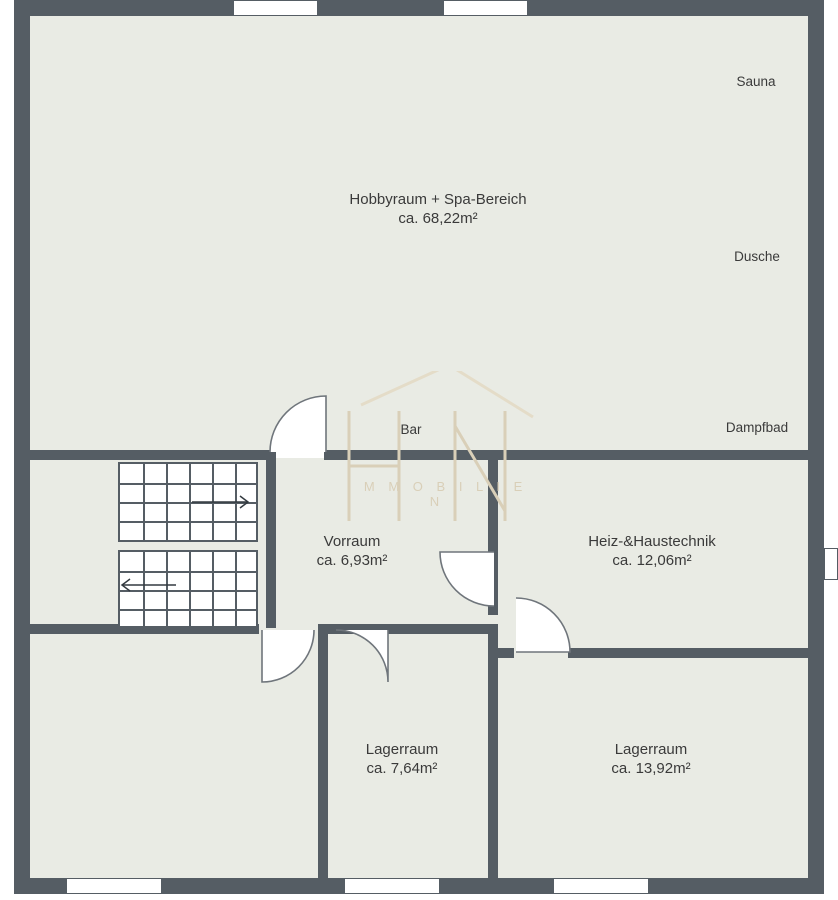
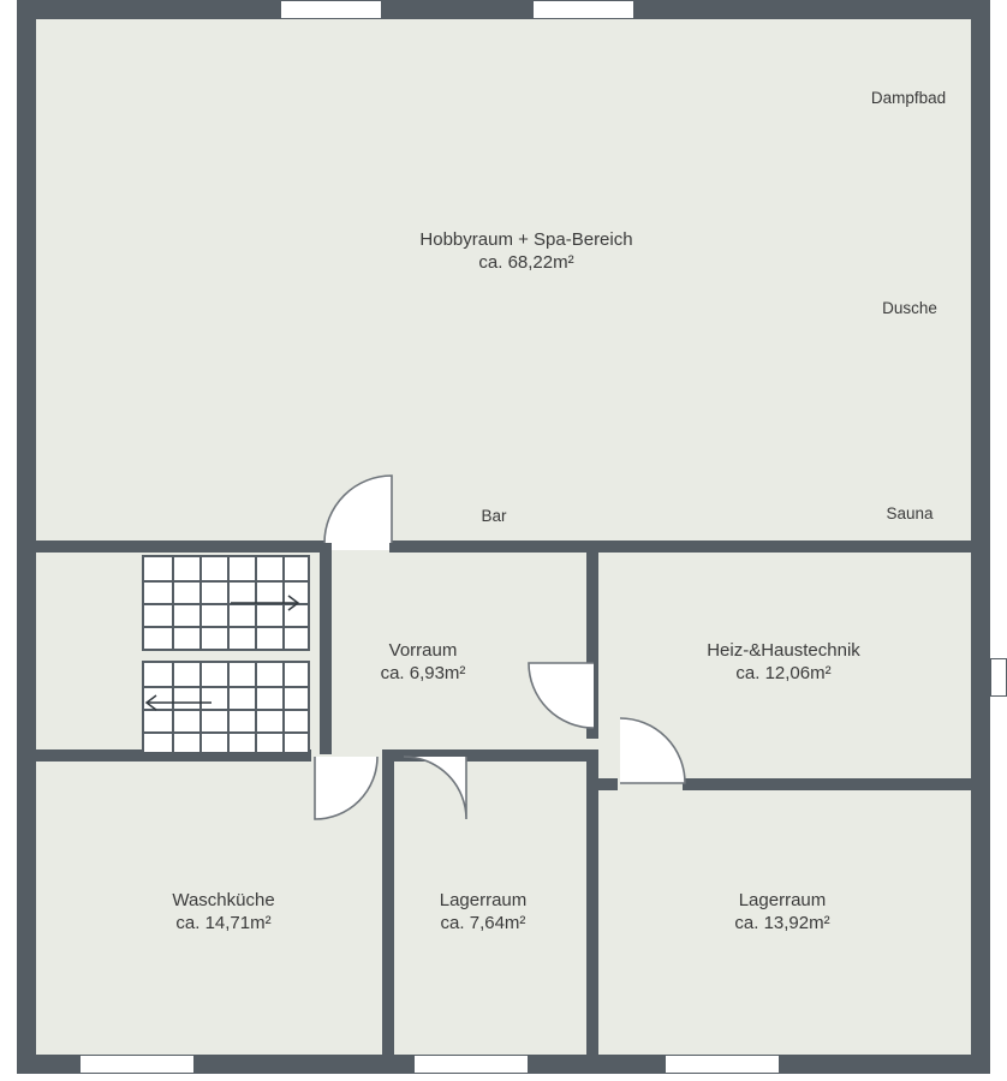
- I M M O B I L I E N
  Hobbyraum + Spa-Bereich
  ca. 68,22m²
  Vorraum
  ca. 6,93m²
  Heiz-&Haustechnik
  ca. 12,06m²
+ Waschküche
+ ca. 14,71m²
  Lagerraum
  ca. 7,64m²
  Lagerraum
  ca. 13,92m²
- Sauna
+ Dampfbad
  Dusche
- Dampfbad
+ Sauna
  Bar
